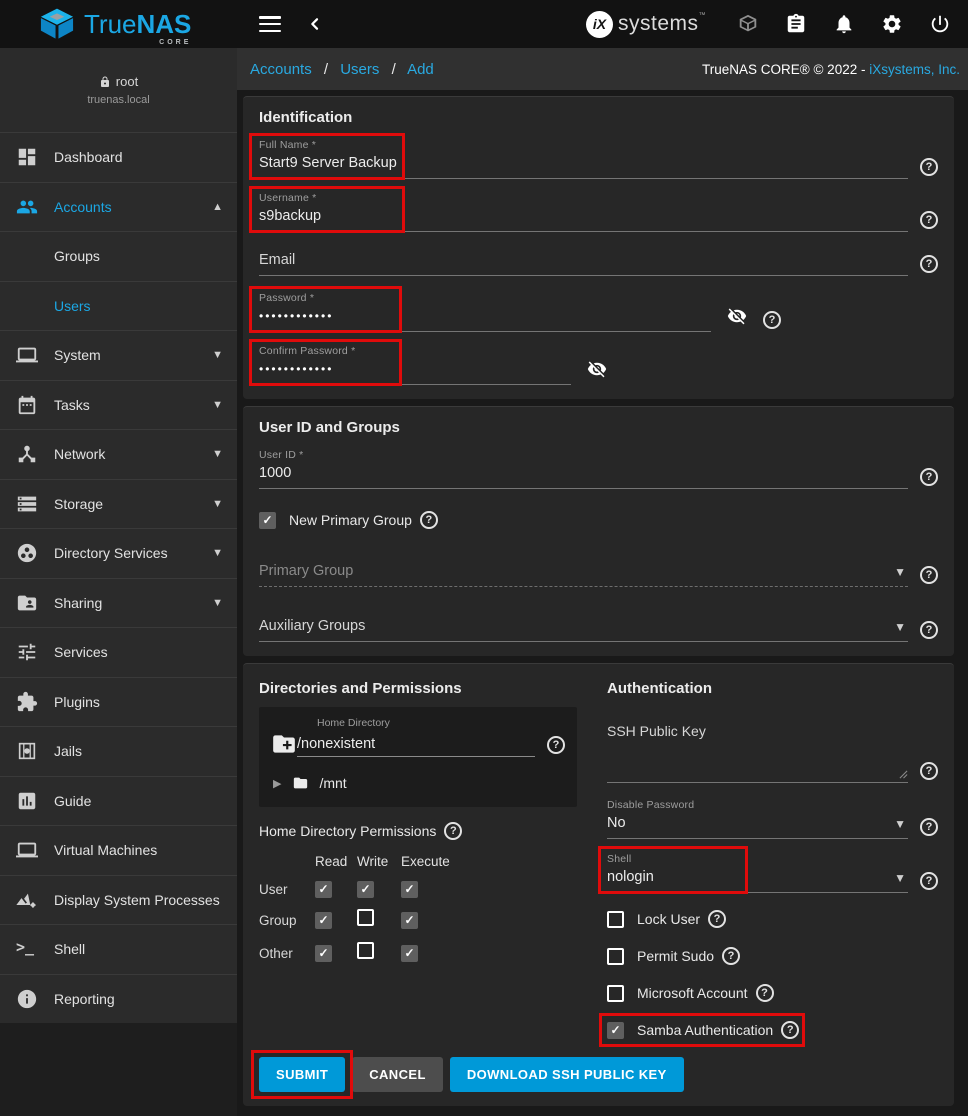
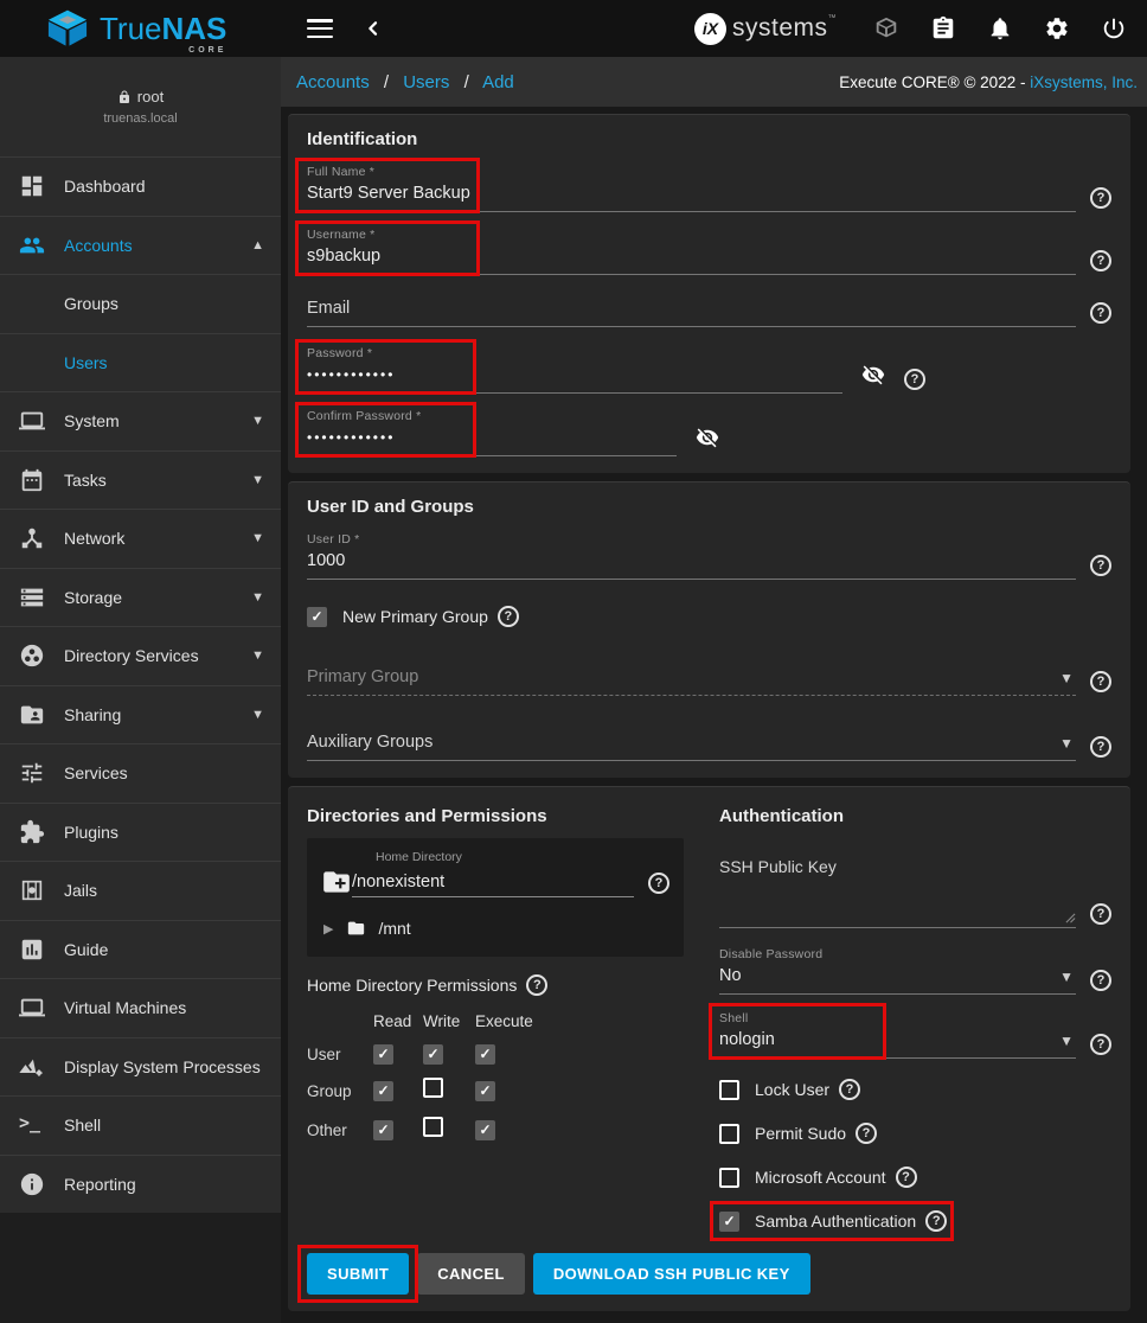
  TrueNAS
  iX
  systems
  root
  truenas.local
  Dashboard
  Accounts
  ▲
  Groups
  Users
  System
  ▼
  Tasks
  ▼
  Network
  ▼
  Storage
  ▼
  Directory Services
  ▼
  Sharing
  ▼
  Services
  Plugins
  Jails
  Guide
  Virtual Machines
  Display System Processes
  >_
  Shell
  Reporting
  Accounts / Users / Add
- TrueNAS CORE® © 2022 - iXsystems, Inc.
+ Execute CORE® © 2022 - iXsystems, Inc.
  Identification
  Full Name *
  Start9 Server Backup
  ?
  Username *
  s9backup
  ?
  Email
  ?
  Password *
  ••••••••••••
  ?
  Confirm Password *
  ••••••••••••
  User ID and Groups
  User ID *
  1000
  ?
  ✓
  New Primary Group
  ?
  Primary Group
  ▼
  ?
  Auxiliary Groups
  ▼
  ?
  Directories and Permissions
  Home Directory
  /nonexistent
  ?
  ▶
  /mnt
  Home Directory Permissions
  ?
  Read
  Write
  Execute
  User
  ✓
  ✓
  ✓
  Group
  ✓
  ✓
  Other
  ✓
  ✓
  Authentication
  SSH Public Key
  ?
  Disable Password
  No
  ▼
  ?
  Shell
  nologin
  ▼
  ?
  Lock User
  ?
  Permit Sudo
  ?
  Microsoft Account
  ?
  ✓
  Samba Authentication
  ?
  SUBMIT
  CANCEL
  DOWNLOAD SSH PUBLIC KEY
